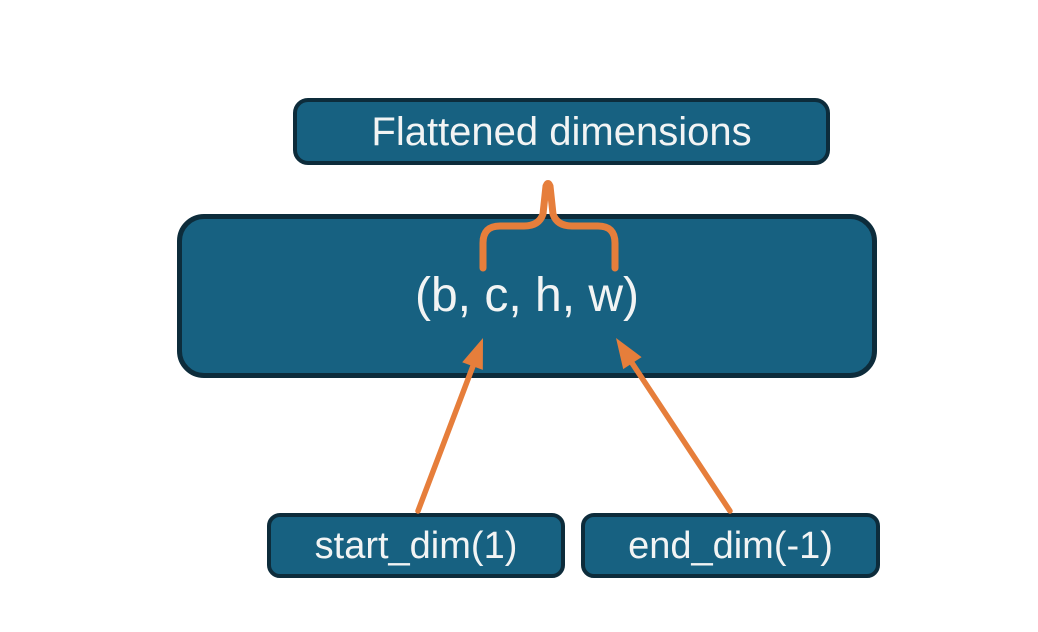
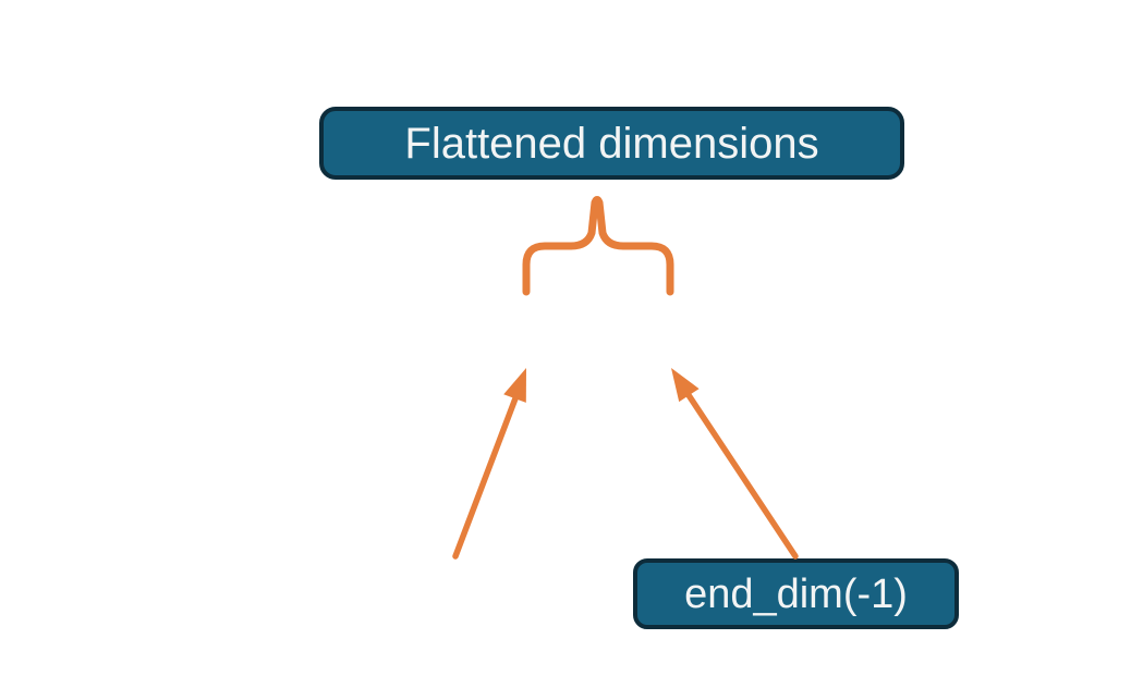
  Flattened dimensions
- (b, c, h, w)
- start_dim(1)
  end_dim(-1)
